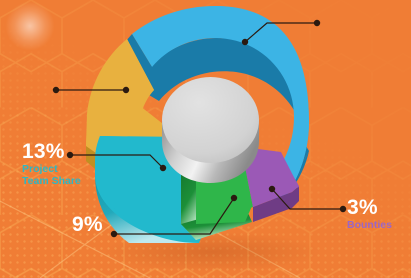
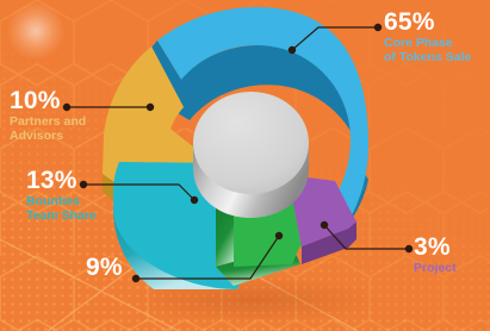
+ 65%
+ Core Phase
+ of Tokens Sale
+ 10%
+ Partners and
+ Advisors
  13%
- Project
+ Bounties
  Team Share
  9%
  3%
- Bounties
+ Project
